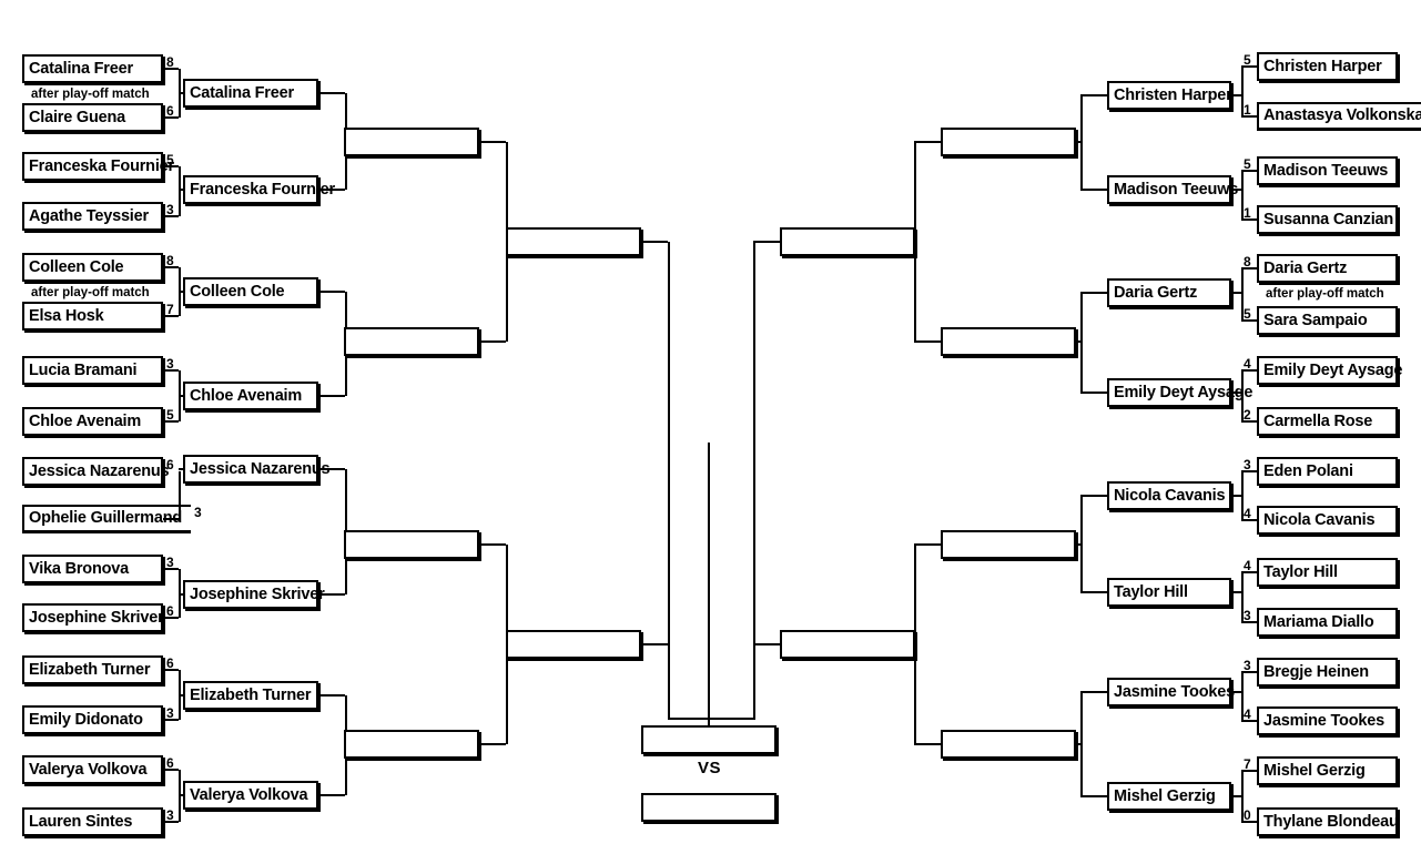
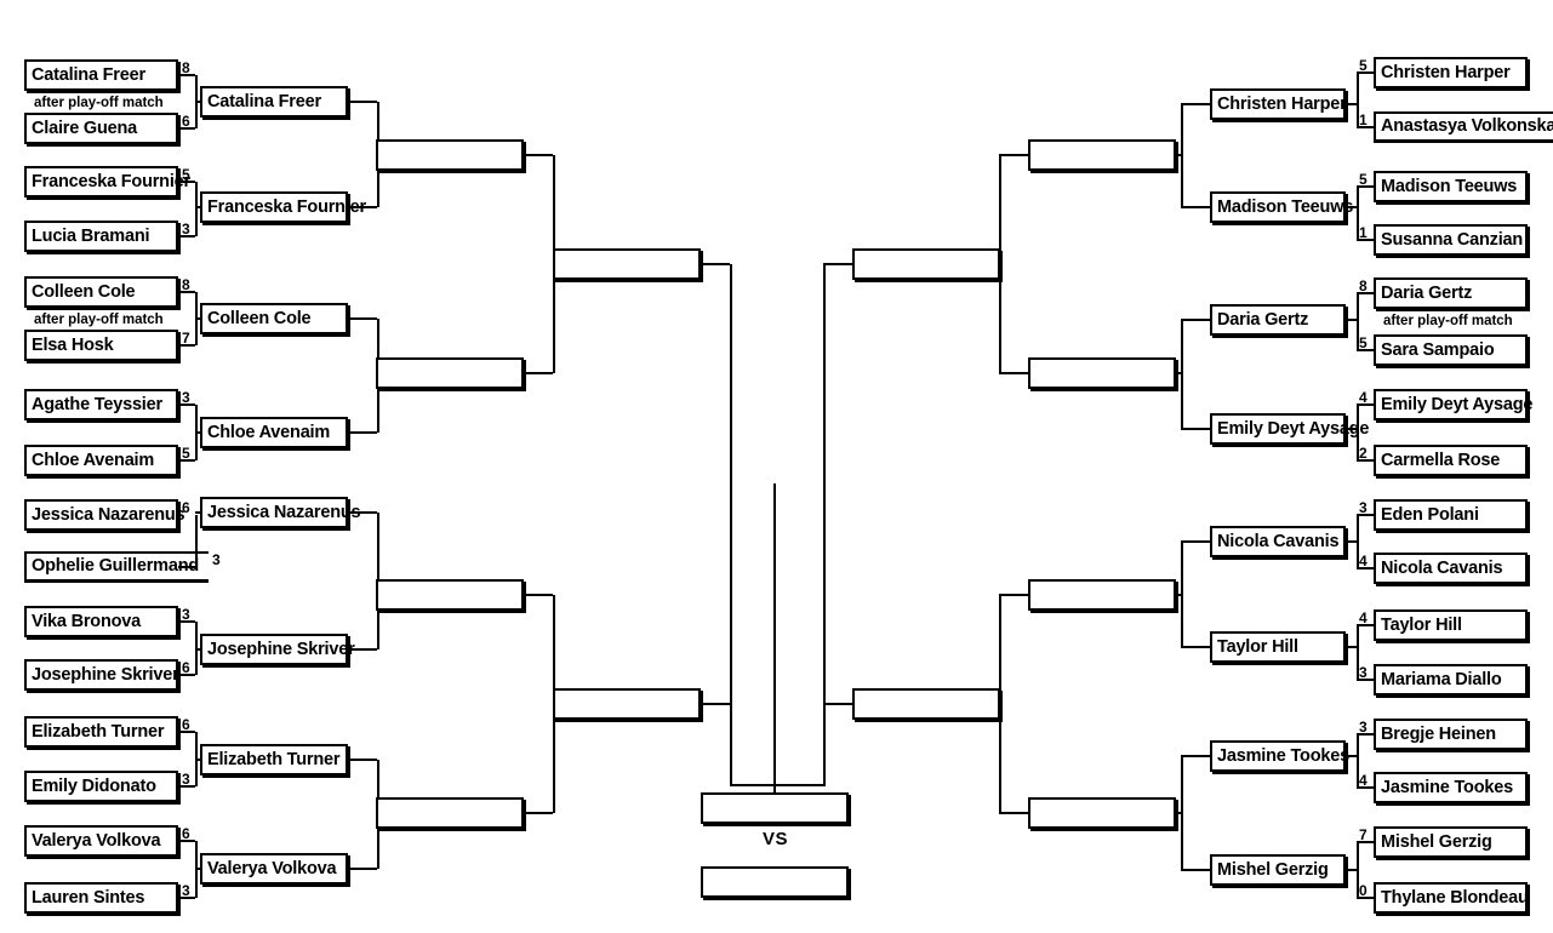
  Catalina Freer
  8
  after play-off match
  Claire Guena
  6
  Franceska Fourni
  5
- Agathe Teyssier
+ Lucia Bramani
  3
  Colleen Cole
  8
  after play-off match
  Elsa Hosk
  7
- Lucia Bramani
+ Agathe Teyssier
  3
  Chloe Avenaim
  5
  Jessica Nazarenus
  6
  Ophelie Guillerma
  3
  Vika Bronova
  3
  Josephine Skriver
  6
  Elizabeth Turner
  6
  Emily Didonato
  3
  Valerya Volkova
  6
  Lauren Sintes
  3
  Catalina Freer
  Franceska Fourn
  Colleen Cole
  Chloe Avenaim
  Jessica Nazarenu
  Josephine Skrive
  Elizabeth Turner
  Valerya Volkova
  Christen Harper
  5
  Anastasya Volkonska
  1
  Madison Teeuws
  5
  Susanna Canzian
  1
  Daria Gertz
  8
  after play-off match
  Sara Sampaio
  5
  Emily Deyt Aysage
  4
  Carmella Rose
  2
  Eden Polani
  3
  Nicola Cavanis
  4
  Taylor Hill
  4
  Mariama Diallo
  3
  Bregje Heinen
  3
  Jasmine Tookes
  4
  Mishel Gerzig
  7
  Thylane Blondeau
  0
  Christen Harper
  Madison Teeuws
  Daria Gertz
  Emily Deyt Aysage
  Nicola Cavanis
  Taylor Hill
  Jasmine Tookes
  Mishel Gerzig
  VS
